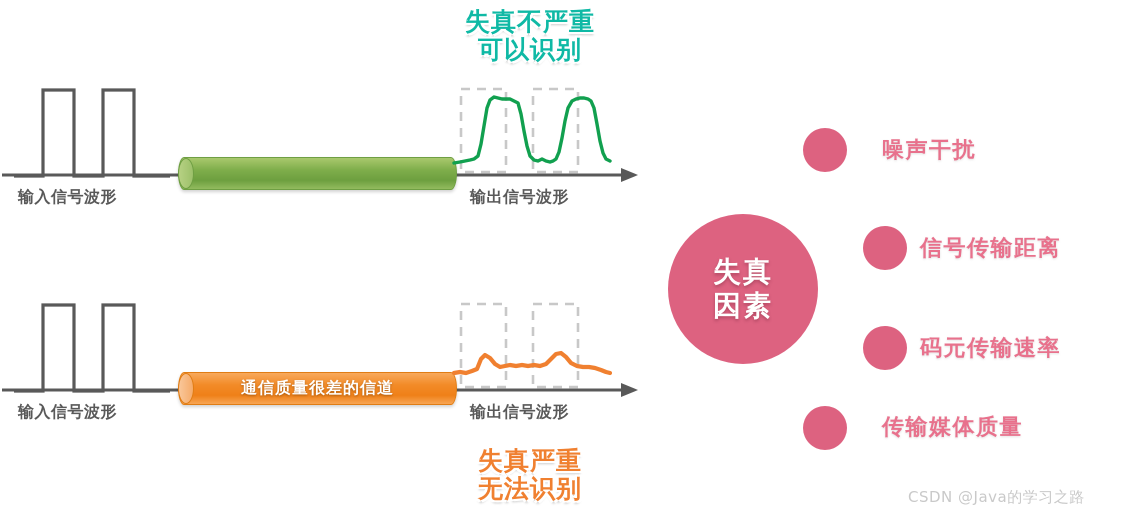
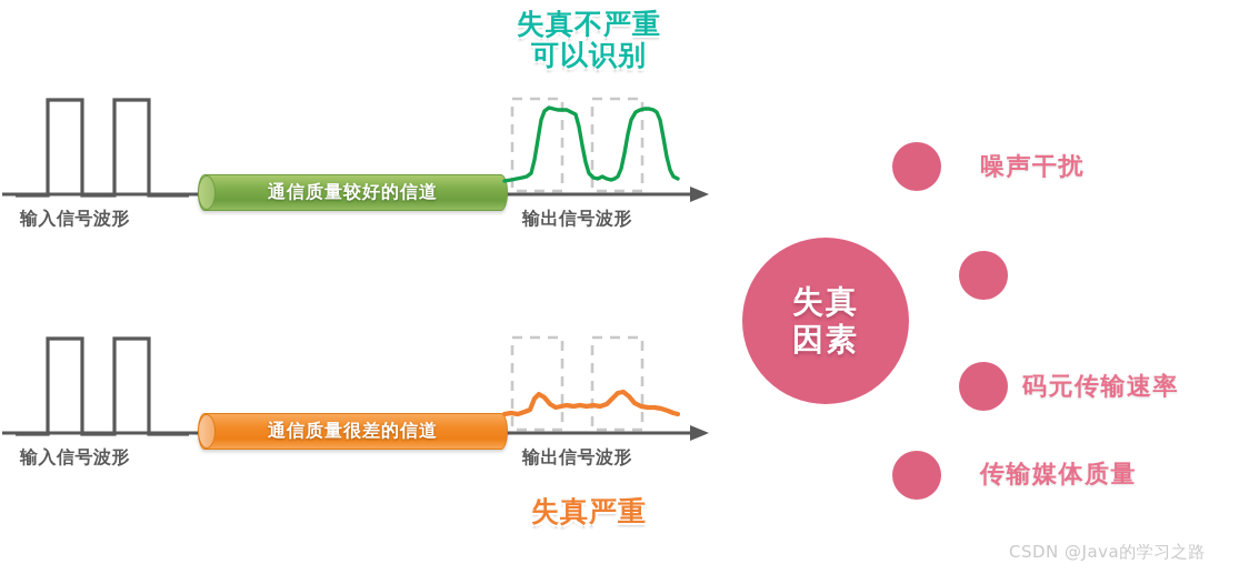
  失真不严重
  可以识别
  输入信号波形
  输出信号波形
+ 通信质量较好的信道
  输入信号波形
  输出信号波形
  通信质量很差的信道
  失真严重
- 无法识别
  失真
  因素
  噪声干扰
- 信号传输距离
  码元传输速率
  传输媒体质量
  CSDN @Java的学习之路
